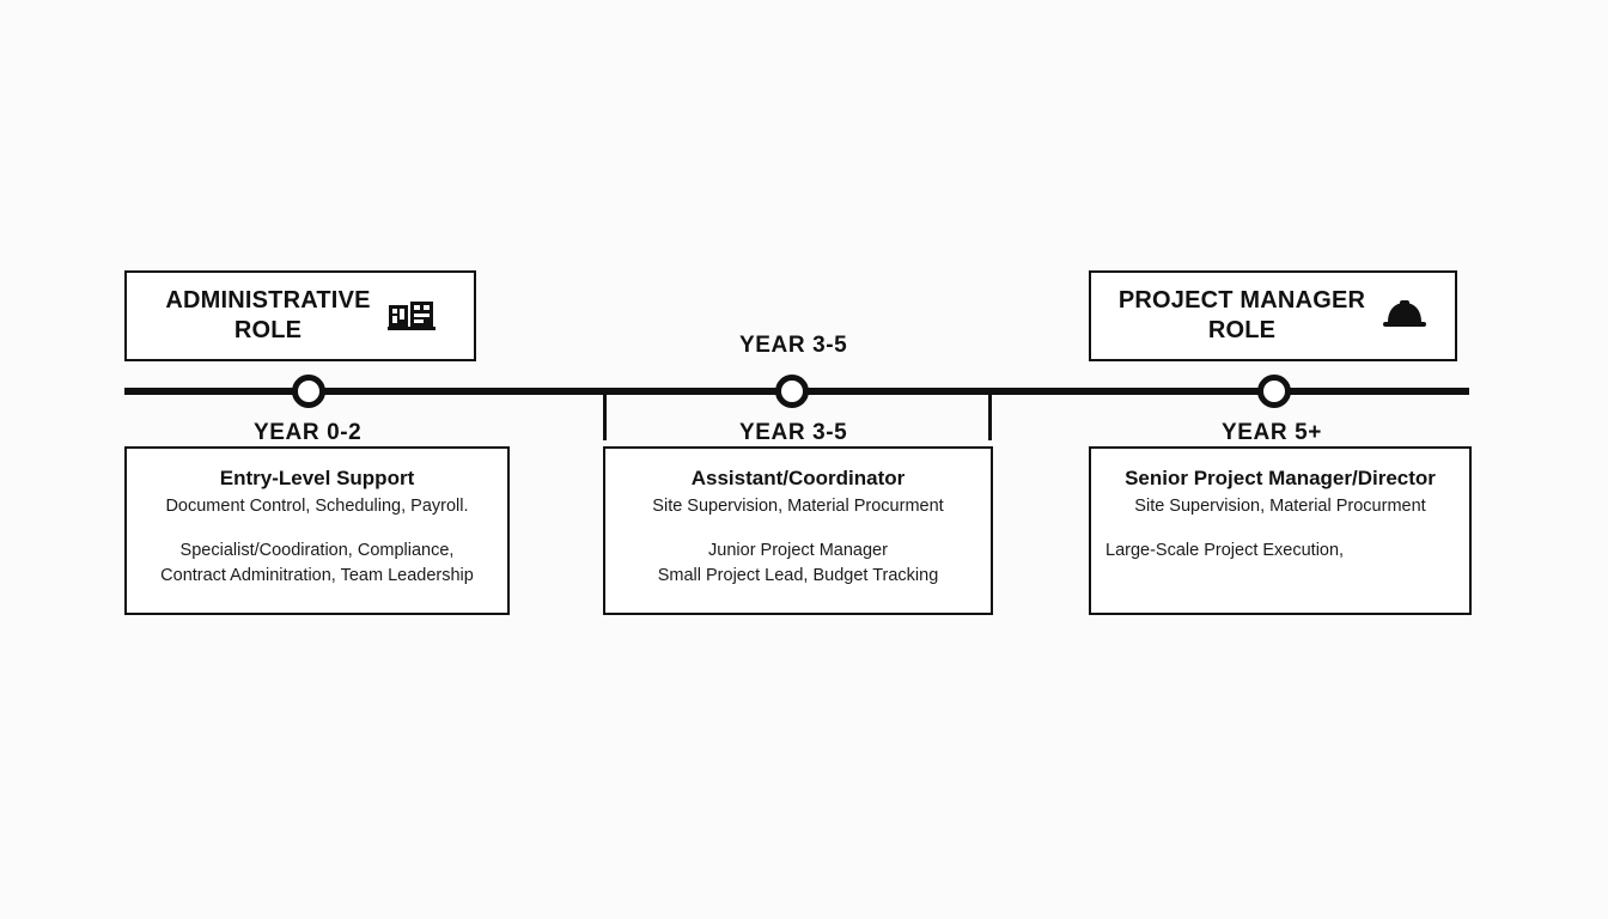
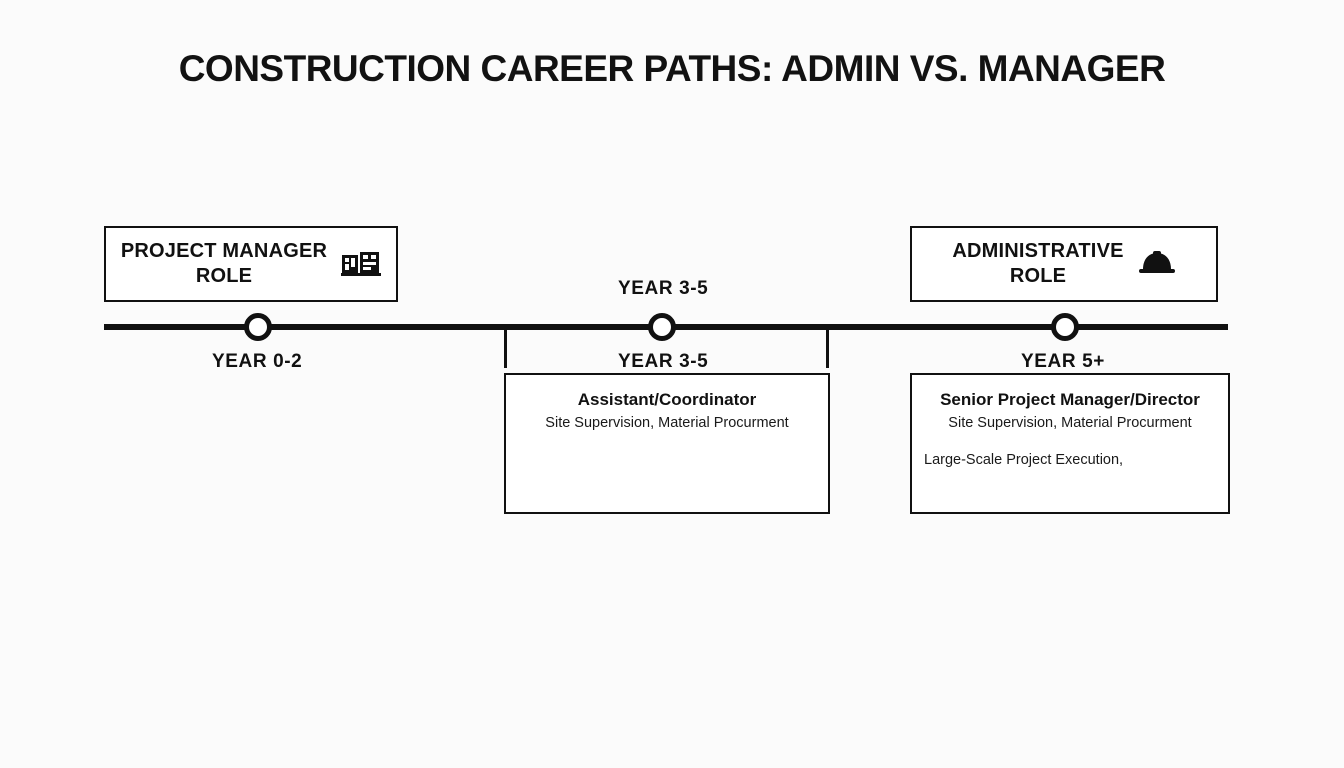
+ CONSTRUCTION CAREER PATHS: ADMIN VS. MANAGER
- ADMINISTRATIVE
+ PROJECT MANAGER
  ROLE
- PROJECT MANAGER
+ ADMINISTRATIVE
  ROLE
  YEAR 3-5
  YEAR 0-2
  YEAR 3-5
  YEAR 5+
- Entry-Level Support
- Document Control, Scheduling, Payroll.
- Specialist/Coodiration, Compliance,
- Contract Adminitration, Team Leadership
  Assistant/Coordinator
  Site Supervision, Material Procurment
- Junior Project Manager
- Small Project Lead, Budget Tracking
  Senior Project Manager/Director
  Site Supervision, Material Procurment
  Large-Scale Project Execution,
